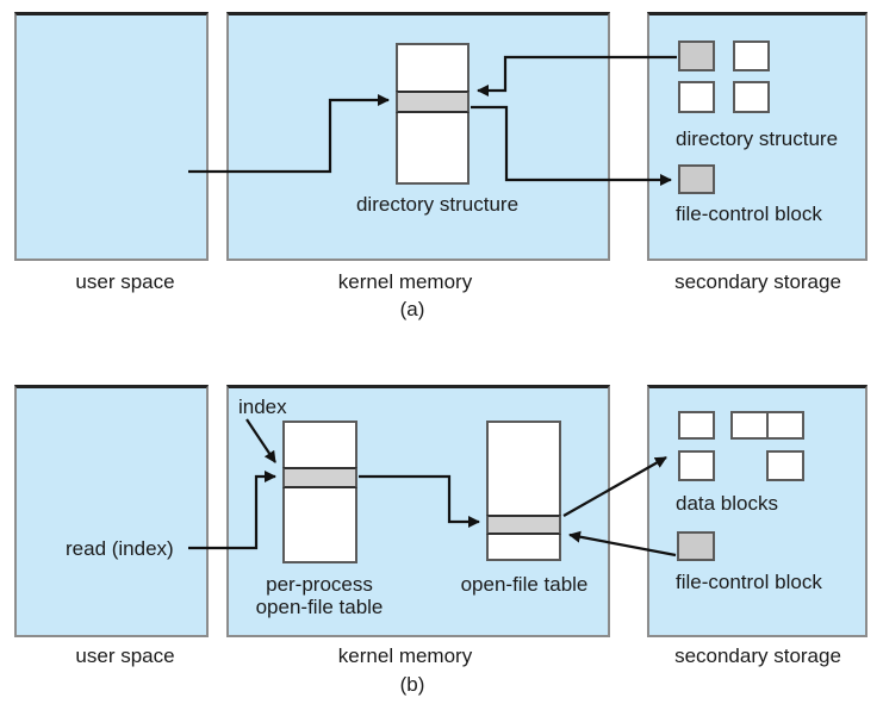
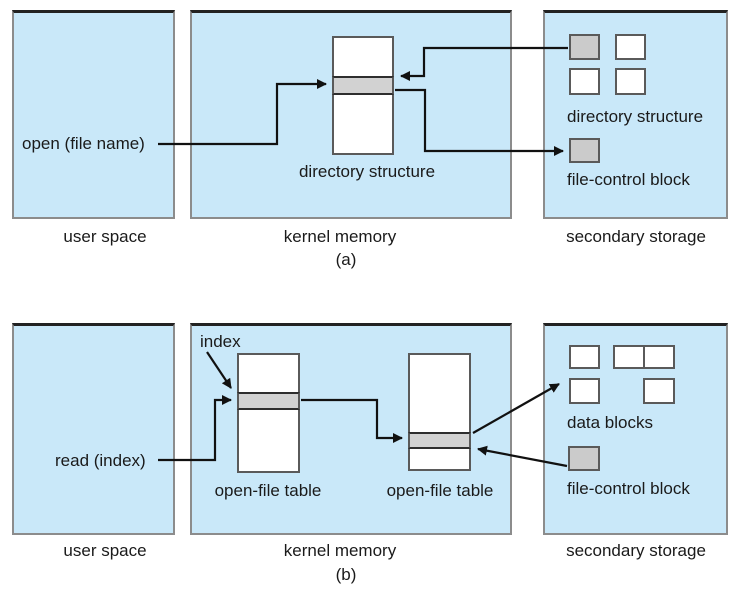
  directory structure
+ open (file name)
  directory structure
  file-control block
  user space
  kernel memory
  secondary storage
  (a)
- per-process
  open-file table
  open-file table
  index
  read (index)
  data blocks
  file-control block
  user space
  kernel memory
  secondary storage
  (b)
